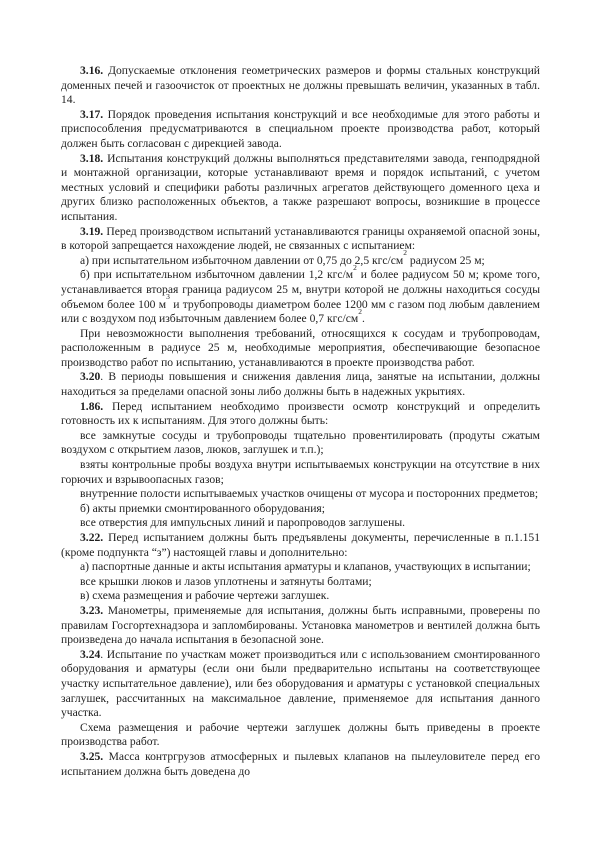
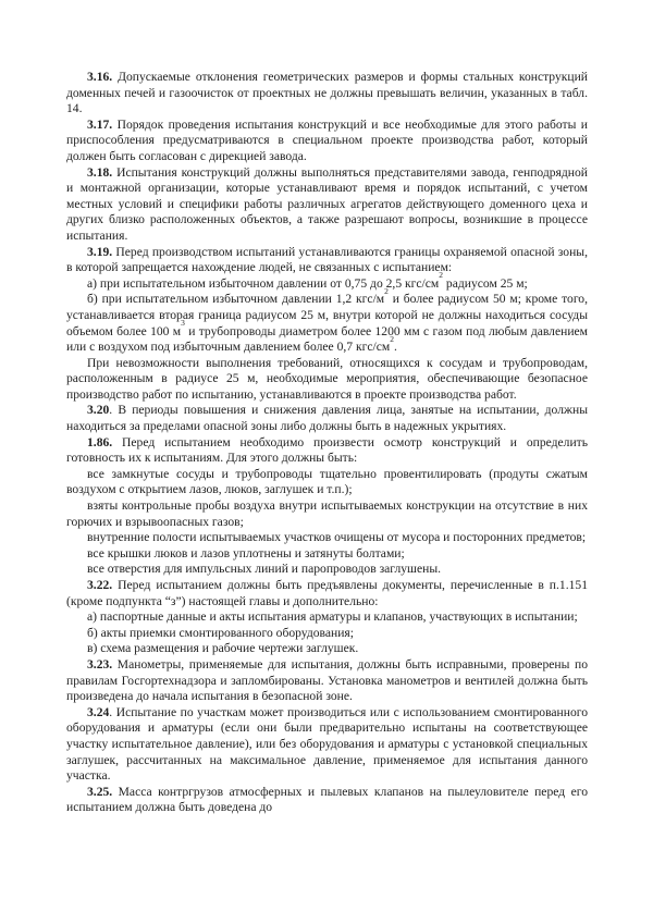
  3.16. Допускаемые отклонения геометрических размеров и формы стальных конструкций доменных печей и газоочисток от проектных не должны превышать величин, указанных в табл. 14.
  3.17. Порядок проведения испытания конструкций и все необходимые для этого работы и приспособления предусматриваются в специальном проекте производства работ, который должен быть согласован с дирекцией завода.
  3.18. Испытания конструкций должны выполняться представителями завода, генподрядной и монтажной организации, которые устанавливают время и порядок испытаний, с учетом местных условий и специфики работы различных агрегатов действующего доменного цеха и других близко расположенных объектов, а также разрешают вопросы, возникшие в процессе испытания.
  3.19. Перед производством испытаний устанавливаются границы охраняемой опасной зоны, в которой запрещается нахождение людей, не связанных с испытанием:
  а) при испытательном избыточном давлении от 0,75 до 2,5 кгс/см2 радиусом 25 м;
  б) при испытательном избыточном давлении 1,2 кгс/м2 и более радиусом 50 м; кроме того, устанавливается вторая граница радиусом 25 м, внутри которой не должны находиться сосуды объемом более 100 м3 и трубопроводы диаметром более 1200 мм с газом под любым давлением или с воздухом под избыточным давлением более 0,7 кгс/см2.
  При невозможности выполнения требований, относящихся к сосудам и трубопроводам, расположенным в радиусе 25 м, необходимые мероприятия, обеспечивающие безопасное производство работ по испытанию, устанавливаются в проекте производства работ.
  3.20. В периоды повышения и снижения давления лица, занятые на испытании, должны находиться за пределами опасной зоны либо должны быть в надежных укрытиях.
  1.86. Перед испытанием необходимо произвести осмотр конструкций и определить готовность их к испытаниям. Для этого должны быть:
  все замкнутые сосуды и трубопроводы тщательно провентилировать (продуты сжатым воздухом с открытием лазов, люков, заглушек и т.п.);
  взяты контрольные пробы воздуха внутри испытываемых конструкции на отсутствие в них горючих и взрывоопасных газов;
  внутренние полости испытываемых участков очищены от мусора и посторонних предметов;
- б) акты приемки смонтированного оборудования;
+ все крышки люков и лазов уплотнены и затянуты болтами;
  все отверстия для импульсных линий и паропроводов заглушены.
  3.22. Перед испытанием должны быть предъявлены документы, перечисленные в п.1.151 (кроме подпункта “з”) настоящей главы и дополнительно:
  а) паспортные данные и акты испытания арматуры и клапанов, участвующих в испытании;
- все крышки люков и лазов уплотнены и затянуты болтами;
+ б) акты приемки смонтированного оборудования;
  в) схема размещения и рабочие чертежи заглушек.
  3.23. Манометры, применяемые для испытания, должны быть исправными, проверены по правилам Госгортехнадзора и запломбированы. Установка манометров и вентилей должна быть произведена до начала испытания в безопасной зоне.
  3.24. Испытание по участкам может производиться или с использованием смонтированного оборудования и арматуры (если они были предварительно испытаны на соответствующее участку испытательное давление), или без оборудования и арматуры с установкой специальных заглушек, рассчитанных на максимальное давление, применяемое для испытания данного участка.
- Схема размещения и рабочие чертежи заглушек должны быть приведены в проекте производства работ.
  3.25. Масса контргрузов атмосферных и пылевых клапанов на пылеуловителе перед его испытанием должна быть доведена до
